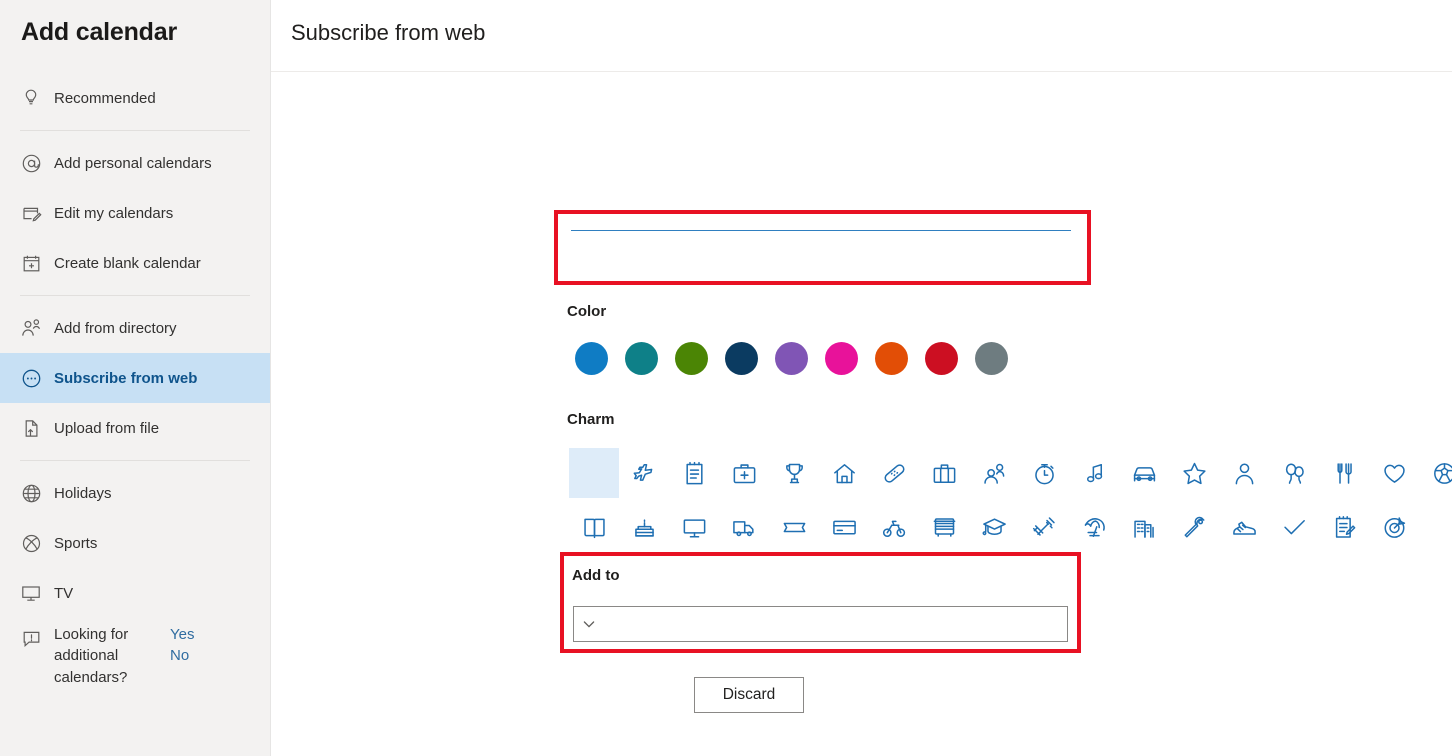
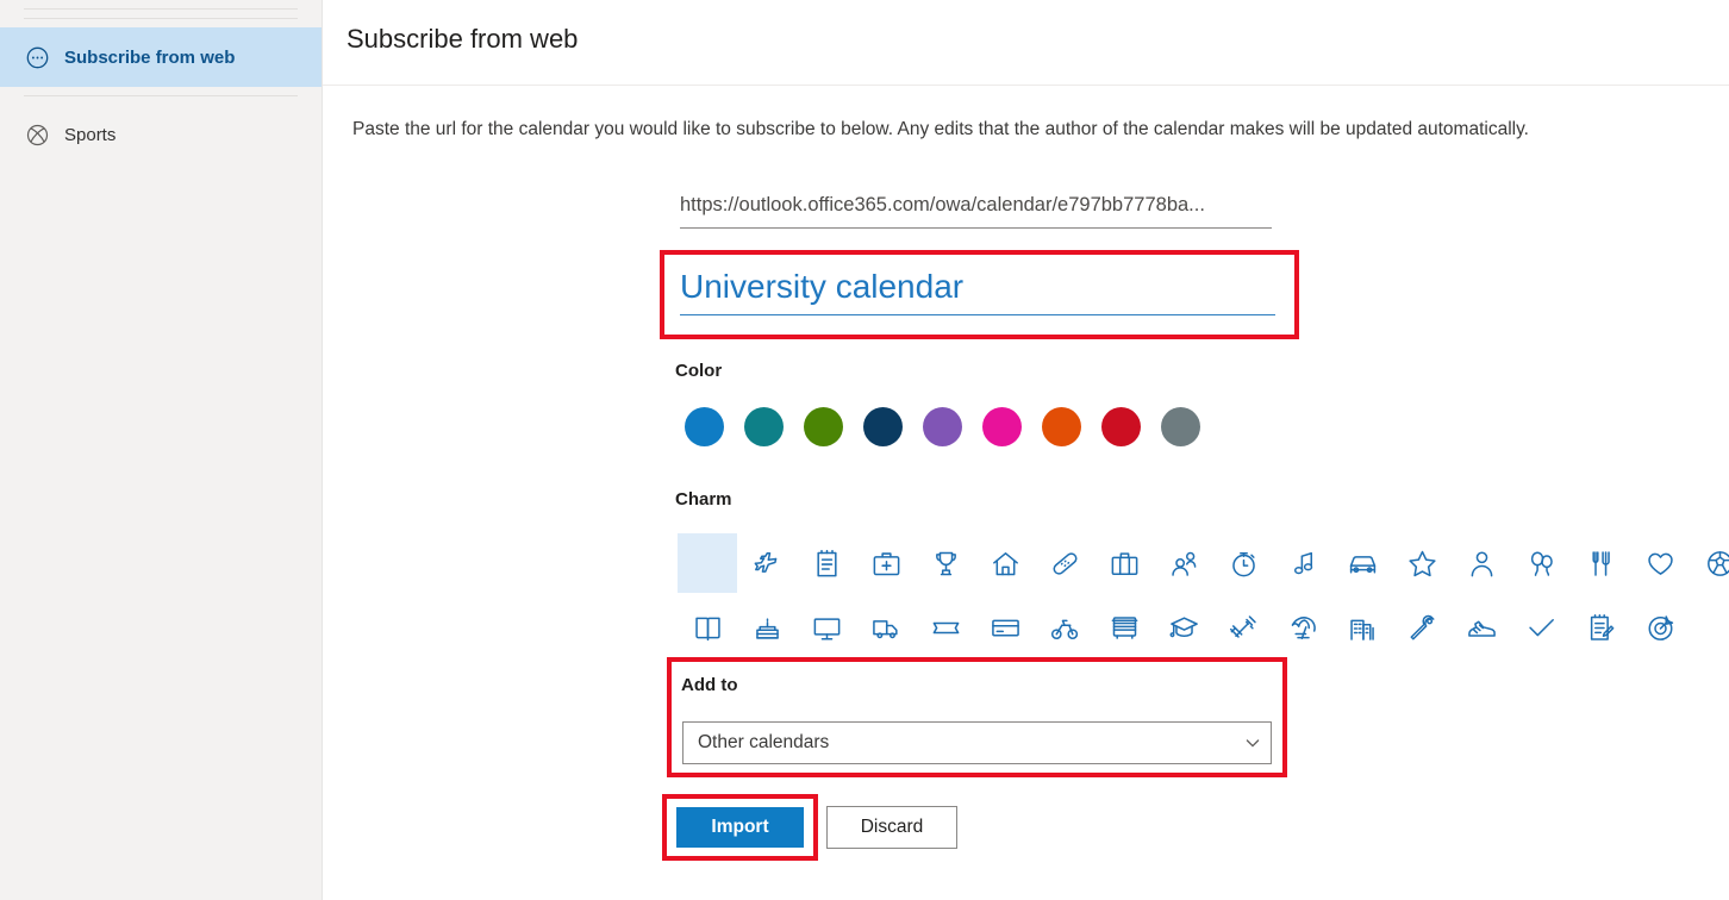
- Add calendar
- Recommended
- Add personal calendars
- Edit my calendars
- Create blank calendar
- Add from directory
  Subscribe from web
- Upload from file
- Holidays
  Sports
- TV
- Looking for additional calendars?
- Yes
- No
  Subscribe from web
+ Paste the url for the calendar you would like to subscribe to below. Any edits that the author of the calendar makes will be updated automatically.
+ https://outlook.office365.com/owa/calendar/e797bb7778ba...
+ University calendar
  Color
  Charm
  Add to
+ Other calendars
+ Import
  Discard
